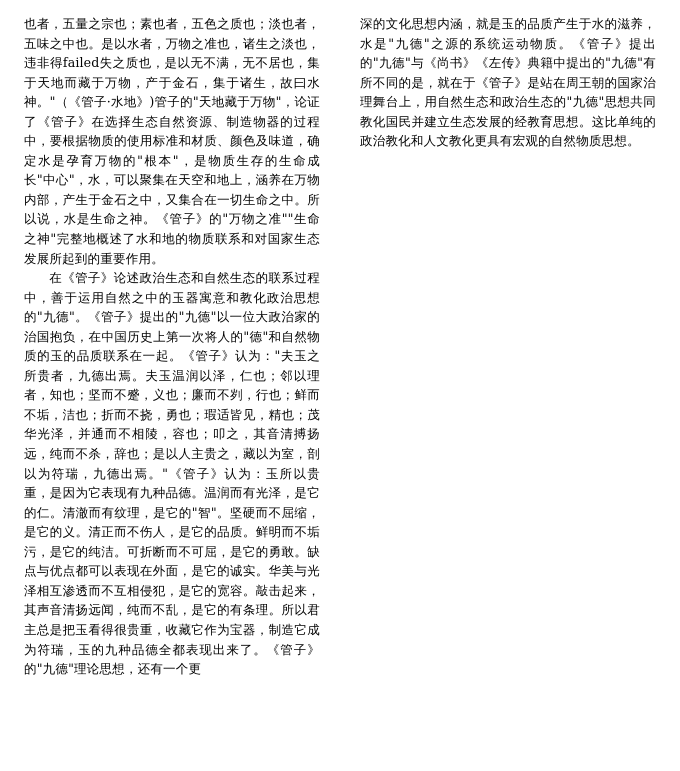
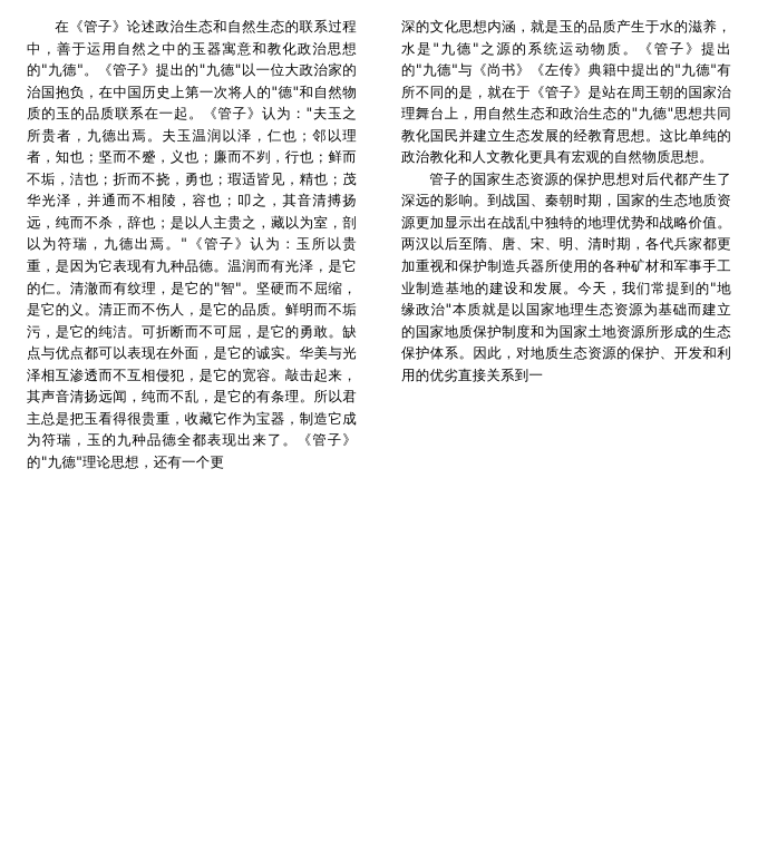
- 也者，五量之宗也；素也者，五色之质也；淡也者，五味之中也。是以水者，万物之准也，诸生之淡也，违非得failed失之质也，是以无不满，无不居也，集于天地而藏于万物，产于金石，集于诸生，故曰水神。"（《管子·水地》)管子的"天地藏于万物"，论证了《管子》在选择生态自然资源、制造物器的过程中，要根据物质的使用标准和材质、颜色及味道，确定水是孕育万物的"根本"，是物质生存的生命成长"中心"，水，可以聚集在天空和地上，涵养在万物内部，产生于金石之中，又集合在一切生命之中。所以说，水是生命之神。《管子》的"万物之准""生命之神"完整地概述了水和地的物质联系和对国家生态发展所起到的重要作用。
  在《管子》论述政治生态和自然生态的联系过程中，善于运用自然之中的玉器寓意和教化政治思想的"九德"。《管子》提出的"九德"以一位大政治家的治国抱负，在中国历史上第一次将人的"德"和自然物质的玉的品质联系在一起。《管子》认为："夫玉之所贵者，九德出焉。夫玉温润以泽，仁也；邻以理者，知也；坚而不蹙，义也；廉而不刿，行也；鲜而不垢，洁也；折而不挠，勇也；瑕适皆见，精也；茂华光泽，并通而不相陵，容也；叩之，其音清搏扬远，纯而不杀，辞也；是以人主贵之，藏以为室，剖以为符瑞，九德出焉。"《管子》认为：玉所以贵重，是因为它表现有九种品德。温润而有光泽，是它的仁。清澈而有纹理，是它的"智"。坚硬而不屈缩，是它的义。清正而不伤人，是它的品质。鲜明而不垢污，是它的纯洁。可折断而不可屈，是它的勇敢。缺点与优点都可以表现在外面，是它的诚实。华美与光泽相互渗透而不互相侵犯，是它的宽容。敲击起来，其声音清扬远闻，纯而不乱，是它的有条理。所以君主总是把玉看得很贵重，收藏它作为宝器，制造它成为符瑞，玉的九种品德全都表现出来了。《管子》的"九德"理论思想，还有一个更
  深的文化思想内涵，就是玉的品质产生于水的滋养，水是"九德"之源的系统运动物质。《管子》提出的"九德"与《尚书》《左传》典籍中提出的"九德"有所不同的是，就在于《管子》是站在周王朝的国家治理舞台上，用自然生态和政治生态的"九德"思想共同教化国民并建立生态发展的经教育思想。这比单纯的政治教化和人文教化更具有宏观的自然物质思想。
+ 管子的国家生态资源的保护思想对后代都产生了深远的影响。到战国、秦朝时期，国家的生态地质资源更加显示出在战乱中独特的地理优势和战略价值。两汉以后至隋、唐、宋、明、清时期，各代兵家都更加重视和保护制造兵器所使用的各种矿材和军事手工业制造基地的建设和发展。今天，我们常提到的"地缘政治"本质就是以国家地理生态资源为基础而建立的国家地质保护制度和为国家土地资源所形成的生态保护体系。因此，对地质生态资源的保护、开发和利用的优劣直接关系到一
